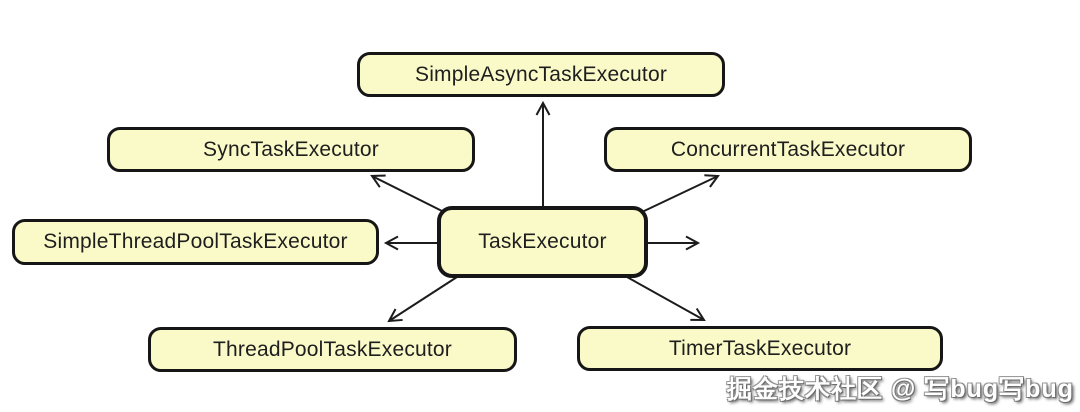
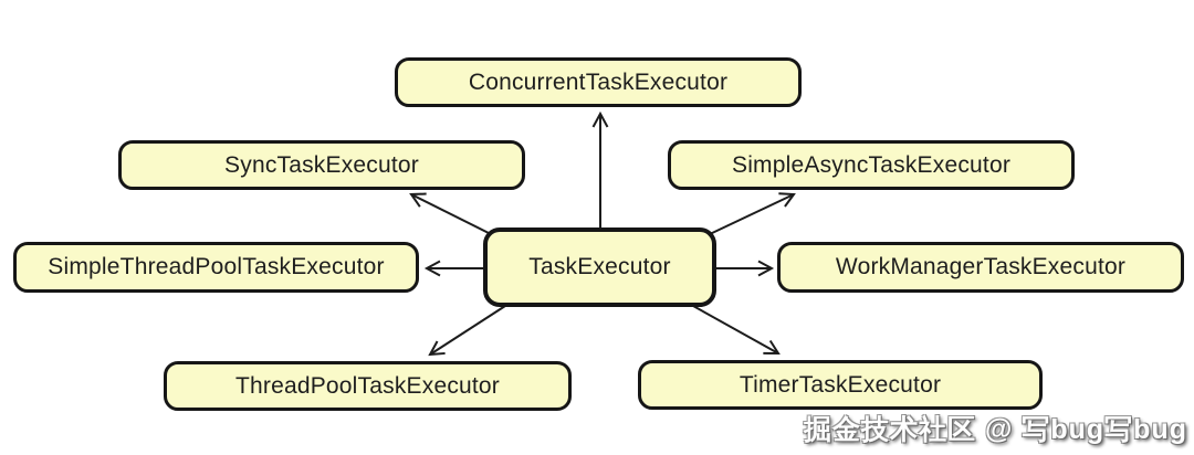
- SimpleAsyncTaskExecutor
+ ConcurrentTaskExecutor
  SyncTaskExecutor
- ConcurrentTaskExecutor
+ SimpleAsyncTaskExecutor
  SimpleThreadPoolTaskExecutor
  TaskExecutor
+ WorkManagerTaskExecutor
  ThreadPoolTaskExecutor
  TimerTaskExecutor
  掘金技术社区 @ 写bug写bug
